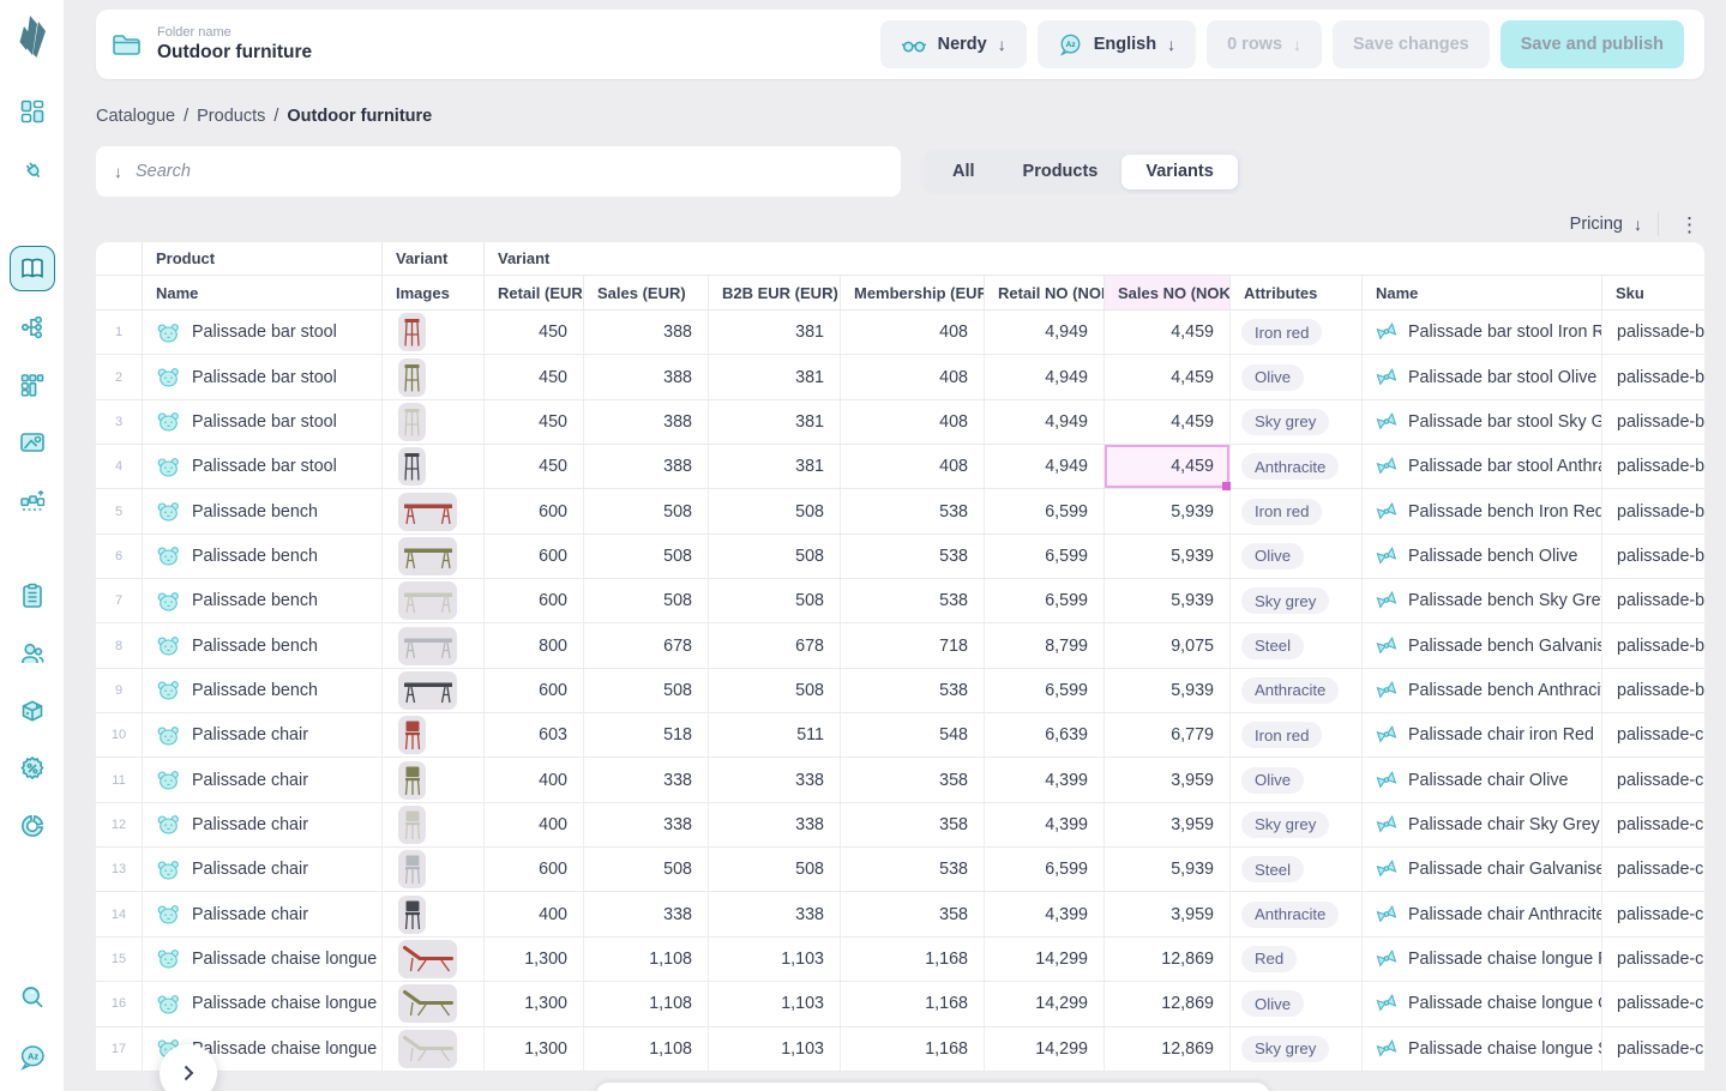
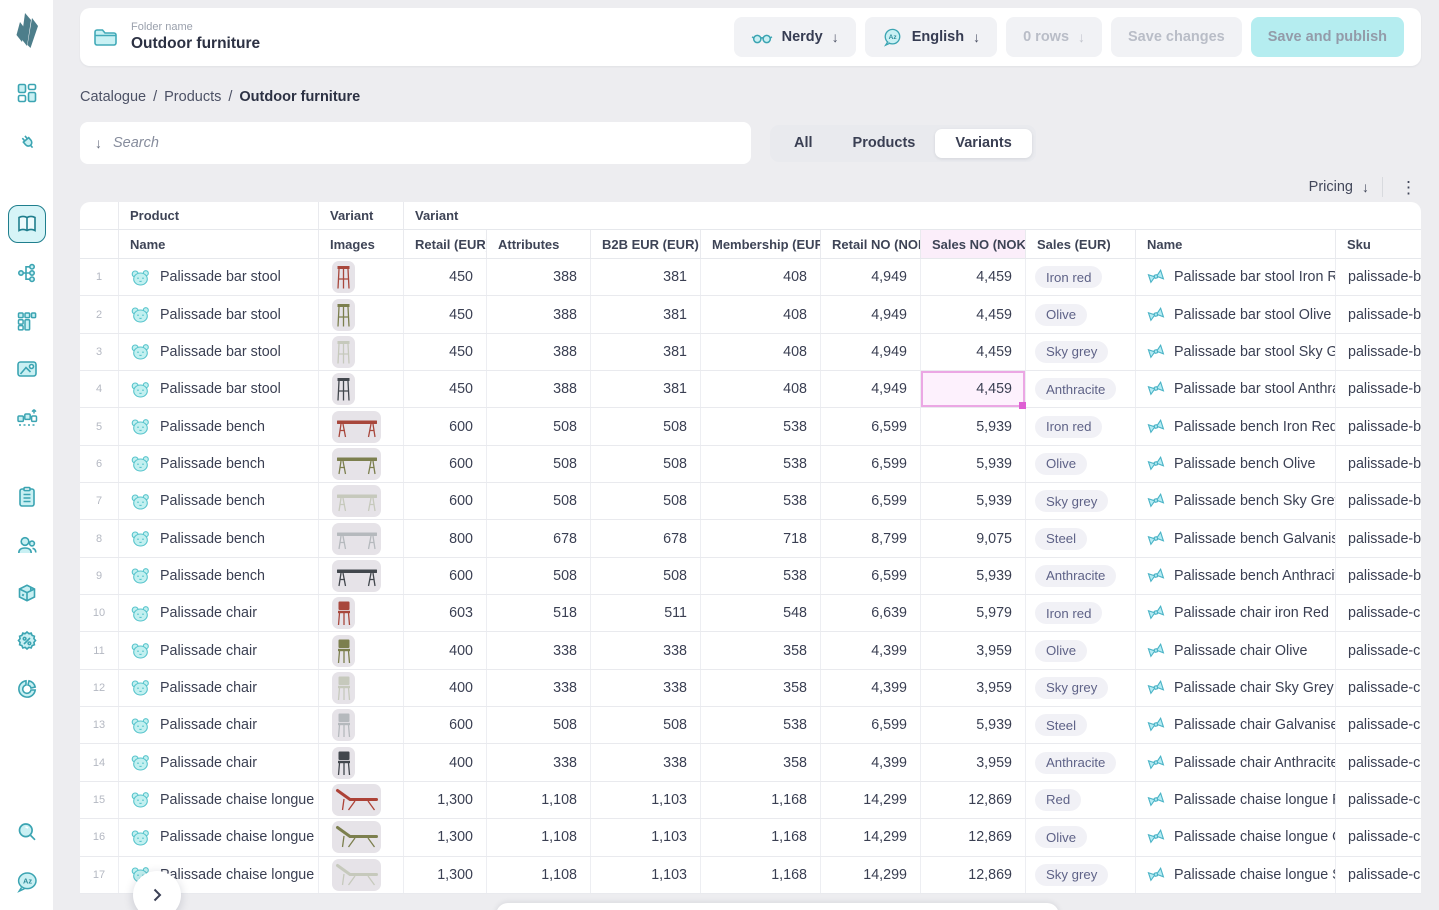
  Az
  Folder name
  Outdoor furniture
  Nerdy
  ↓
  English
  ↓
  0 rows
  ↓
  Save changes
  Save and publish
  Catalogue / Products / Outdoor furniture
  ↓
  Search
  All
  Products
  Variants
  Pricing
  ↓
  ⋮
  Product
  Variant
  Variant
  Name
  Images
  Retail (EUR
- Sales (EUR)
+ Attributes
  B2B EUR (EUR)
  Membership (EUR
  Retail NO (NO
  Sales NO (NOK
- Attributes
+ Sales (EUR)
  Name
  Sku
  1
  Palissade bar stool
  450
  388
  381
  408
  4,949
  4,459
  Iron red
  Palissade bar stool Iron R
  2
  Palissade bar stool
  450
  388
  381
  408
  4,949
  4,459
  Olive
  Palissade bar stool Olive
  3
  Palissade bar stool
  450
  388
  381
  408
  4,949
  4,459
  Sky grey
  Palissade bar stool Sky G
  4
  Palissade bar stool
  450
  388
  381
  408
  4,949
  4,459
  Anthracite
  Palissade bar stool Anthr
  5
  Palissade bench
  600
  508
  508
  538
  6,599
  5,939
  Iron red
  Palissade bench Iron Red
  palissade-b
  6
  Palissade bench
  600
  508
  508
  538
  6,599
  5,939
  Olive
  Palissade bench Olive
  palissade-b
  7
  Palissade bench
  600
  508
  508
  538
  6,599
  5,939
  Sky grey
  Palissade bench Sky Gre
  palissade-b
  8
  Palissade bench
  800
  678
  678
  718
  8,799
  9,075
  Steel
  Palissade bench Galvanis
  palissade-b
  9
  Palissade bench
  600
  508
  508
  538
  6,599
  5,939
  Anthracite
  Palissade bench Anthraci
  palissade-b
  10
  Palissade chair
  603
  518
  511
  548
  6,639
- 6,779
+ 5,979
  Iron red
  Palissade chair iron Red
  palissade-c
  11
  Palissade chair
  400
  338
  338
  358
  4,399
  3,959
  Olive
  Palissade chair Olive
  palissade-c
  12
  Palissade chair
  400
  338
  338
  358
  4,399
  3,959
  Sky grey
  Palissade chair Sky Grey
  palissade-c
  13
  Palissade chair
  600
  508
  508
  538
  6,599
  5,939
  Steel
  Palissade chair Galvanise
  palissade-c
  14
  Palissade chair
  400
  338
  338
  358
  4,399
  3,959
  Anthracite
  Palissade chair Anthracite
  palissade-c
  15
  Palissade chaise longue
  1,300
  1,108
  1,103
  1,168
  14,299
  12,869
  Red
  Palissade chaise longue
  16
  Palissade chaise longue
  1,300
  1,108
  1,103
  1,168
  14,299
  12,869
  Olive
  Palissade chaise longue
  17
  alissade chaise longue
  1,300
  1,108
  1,103
  1,168
  14,299
  12,869
  Sky grey
  Palissade chaise longue
